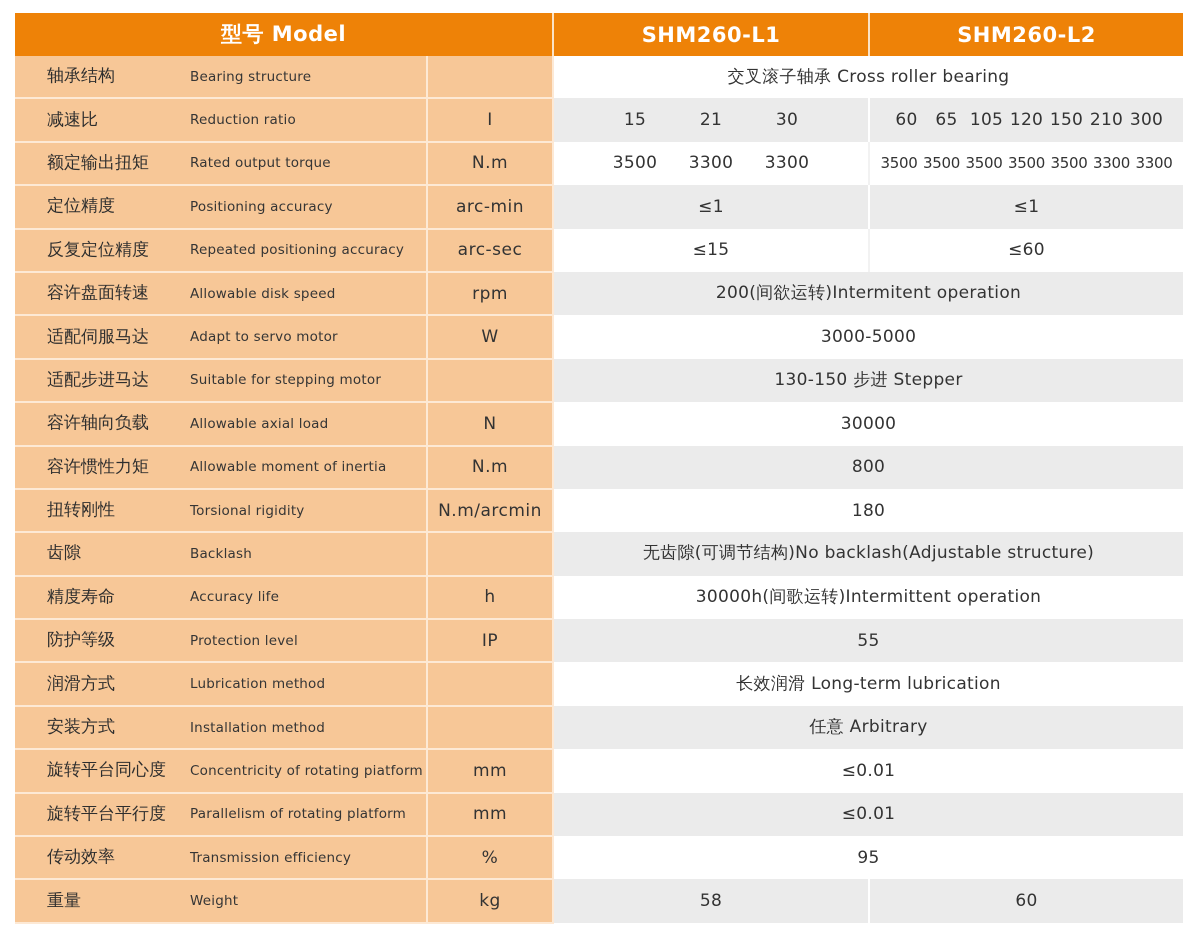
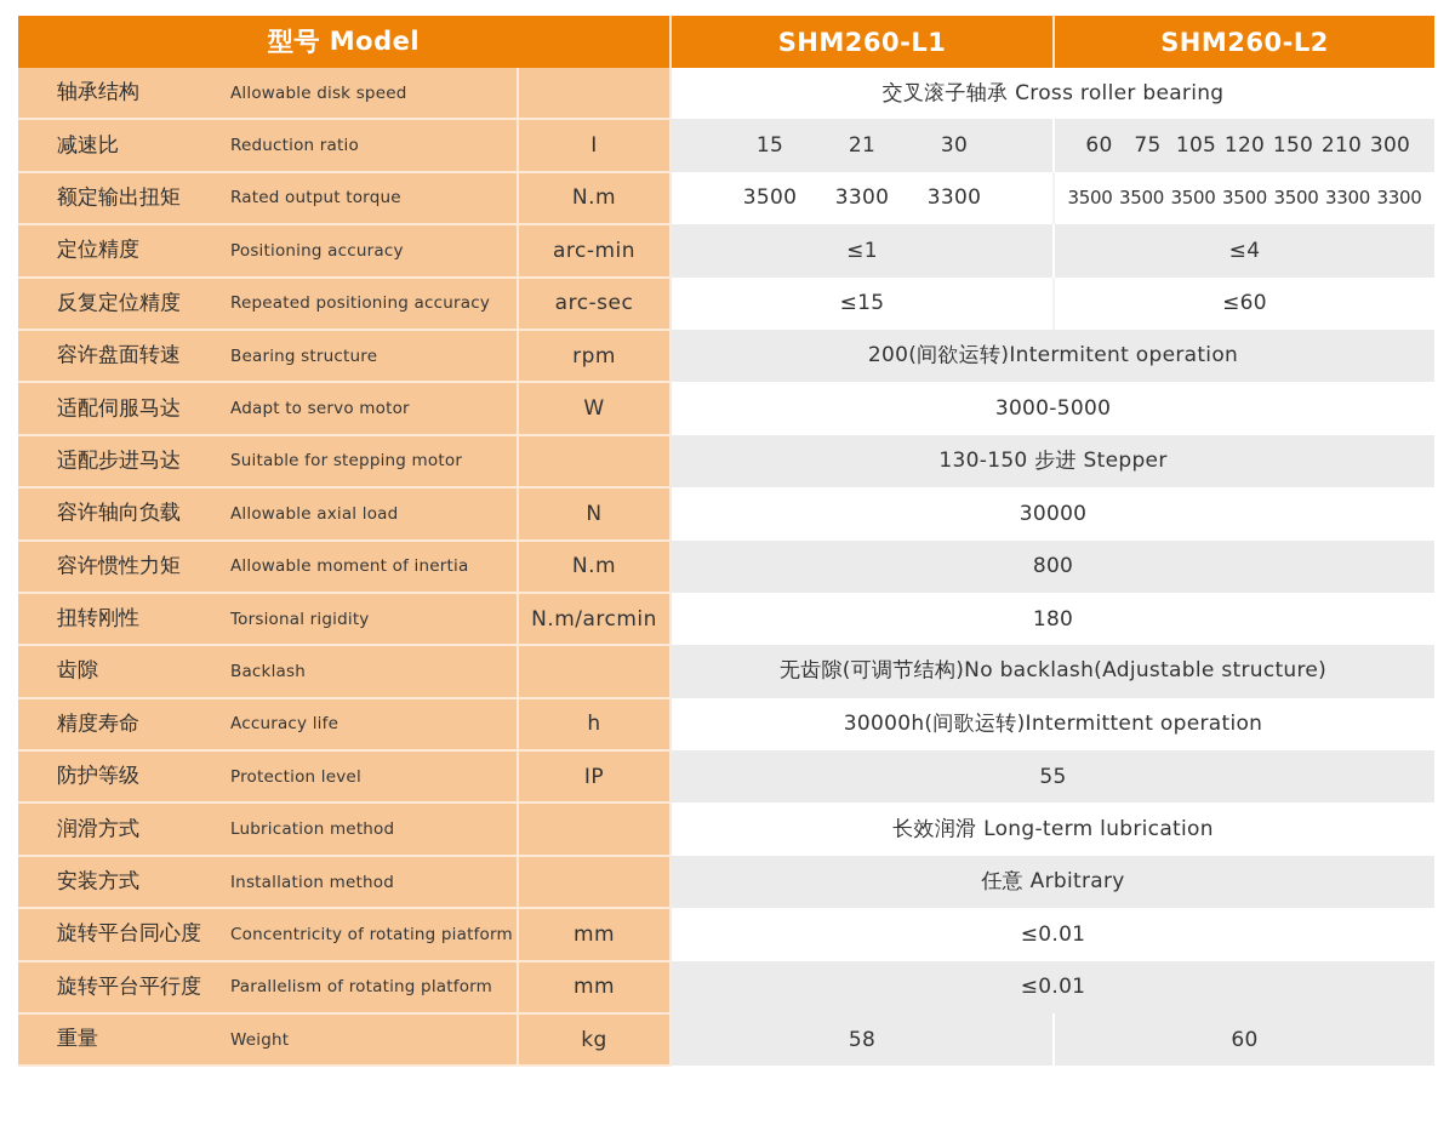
  型号 Model	SHM260-L1	SHM260-L2
- 轴承结构	Bearing structure		交叉滚子轴承 Cross roller bearing
+ 轴承结构	Allowable disk speed		交叉滚子轴承 Cross roller bearing
- 减速比	Reduction ratio	I	15 21 30	60 65 105 120 150 210 300
+ 减速比	Reduction ratio	I	15 21 30	60 75 105 120 150 210 300
  额定输出扭矩	Rated output torque	N.m	3500 3300 3300	3500 3500 3500 3500 3500 3300 3300
- 定位精度	Positioning accuracy	arc-min	≤1	≤1
+ 定位精度	Positioning accuracy	arc-min	≤1	≤4
  反复定位精度	Repeated positioning accuracy	arc-sec	≤15	≤60
- 容许盘面转速	Allowable disk speed	rpm	200(间欲运转)Intermitent operation
+ 容许盘面转速	Bearing structure	rpm	200(间欲运转)Intermitent operation
  适配伺服马达	Adapt to servo motor	W	3000-5000
  适配步进马达	Suitable for stepping motor		130-150 步进 Stepper
  容许轴向负载	Allowable axial load	N	30000
  容许惯性力矩	Allowable moment of inertia	N.m	800
  扭转刚性	Torsional rigidity	N.m/arcmin	180
  齿隙	Backlash		无齿隙(可调节结构)No backlash(Adjustable structure)
  精度寿命	Accuracy life	h	30000h(间歌运转)Intermittent operation
  防护等级	Protection level	IP	55
  润滑方式	Lubrication method		长效润滑 Long-term lubrication
  安装方式	Installation method		任意 Arbitrary
  旋转平台同心度	Concentricity of rotating piatform	mm	≤0.01
  旋转平台平行度	Parallelism of rotating platform	mm	≤0.01
- 传动效率	Transmission efficiency	%	95
  重量	Weight	kg	58	60
